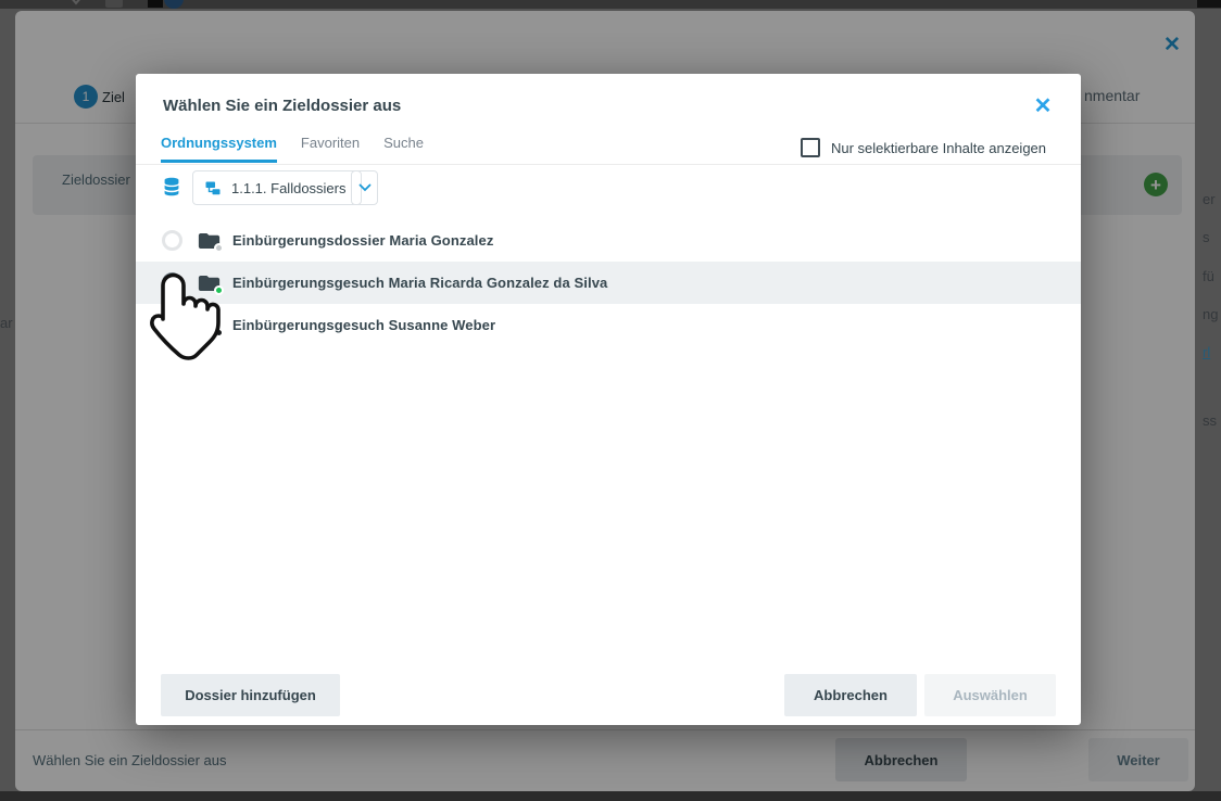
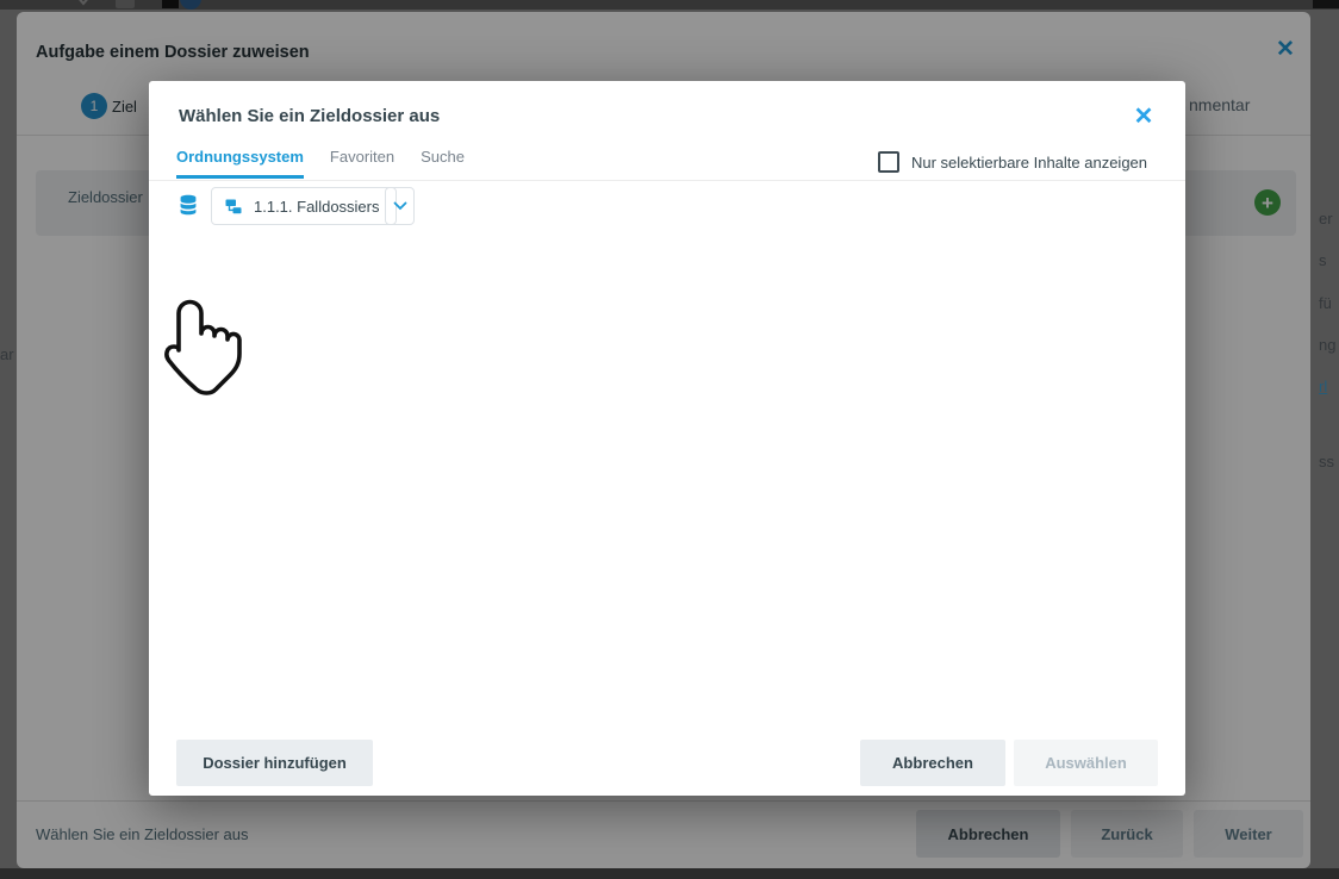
  ar
  er
  s
  fü
  ng
  rl
  ss
+ Aufgabe einem Dossier zuweisen
  ✕
  1
  Ziel
  nmentar
  Zieldossier
  +
  Wählen Sie ein Zieldossier aus
  Abbrechen
+ Zurück
  Weiter
  Wählen Sie ein Zieldossier aus
  ✕
  Ordnungssystem
  Favoriten
  Suche
  Nur selektierbare Inhalte anzeigen
  1.1.1. Falldossiers
- Einbürgerungsdossier Maria Gonzalez
- Einbürgerungsgesuch Maria Ricarda Gonzalez da Silva
- Einbürgerungsgesuch Susanne Weber
  Dossier hinzufügen
  Abbrechen
  Auswählen
